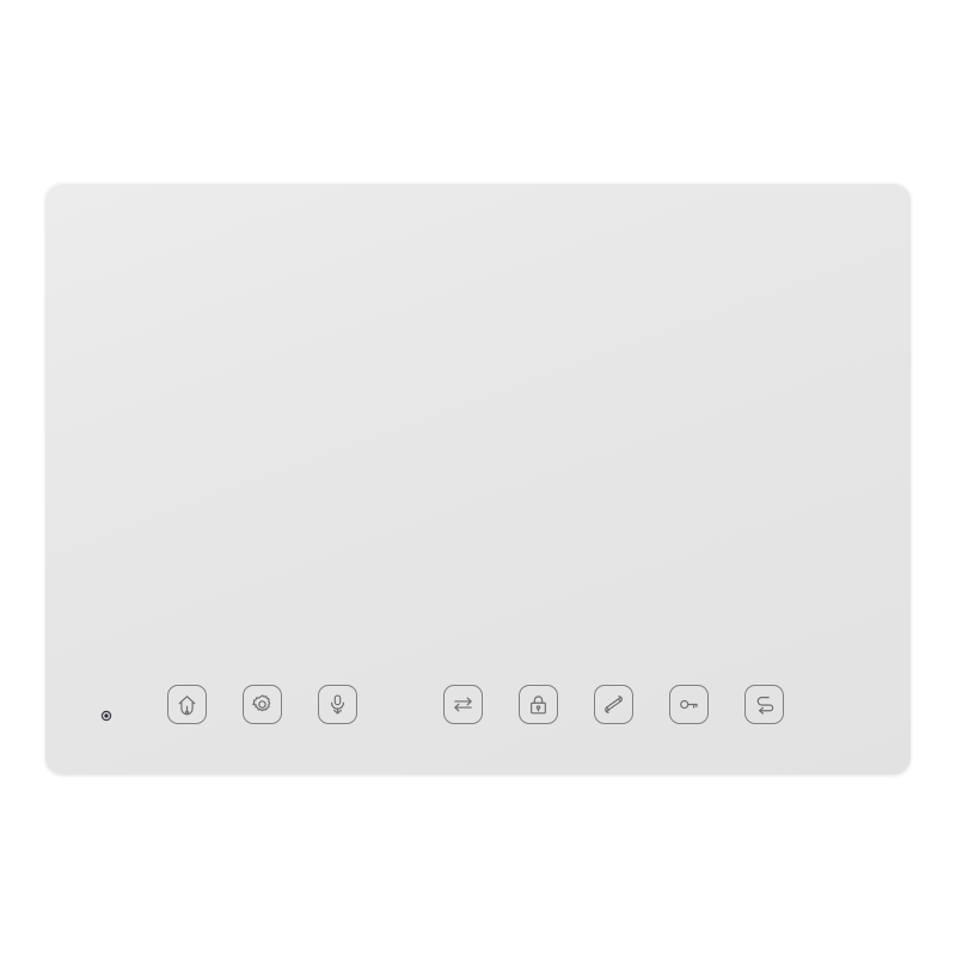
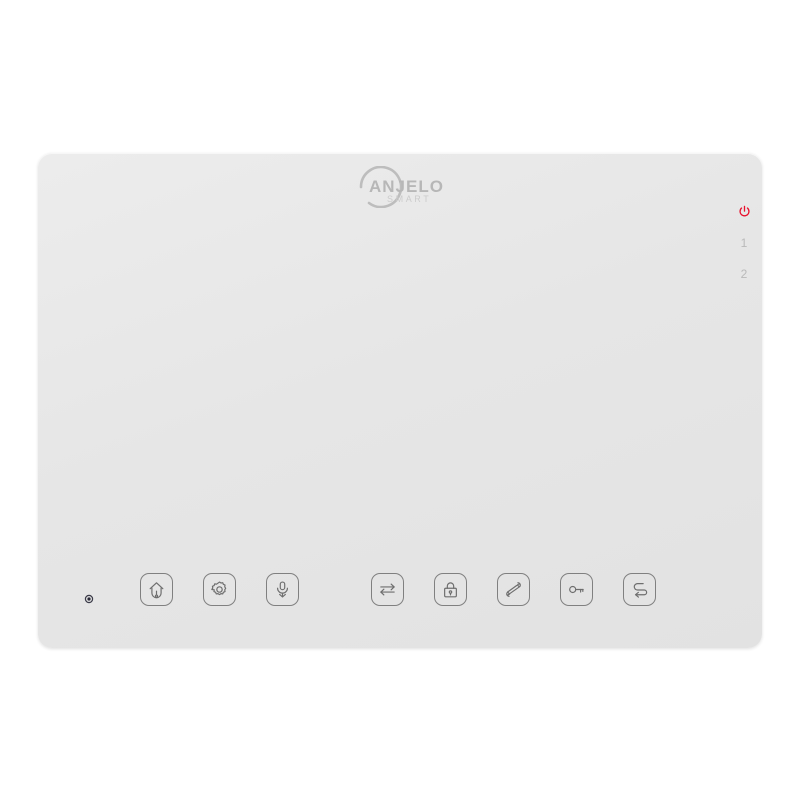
+ ANJELO
+ SMART
+ 1
+ 2
